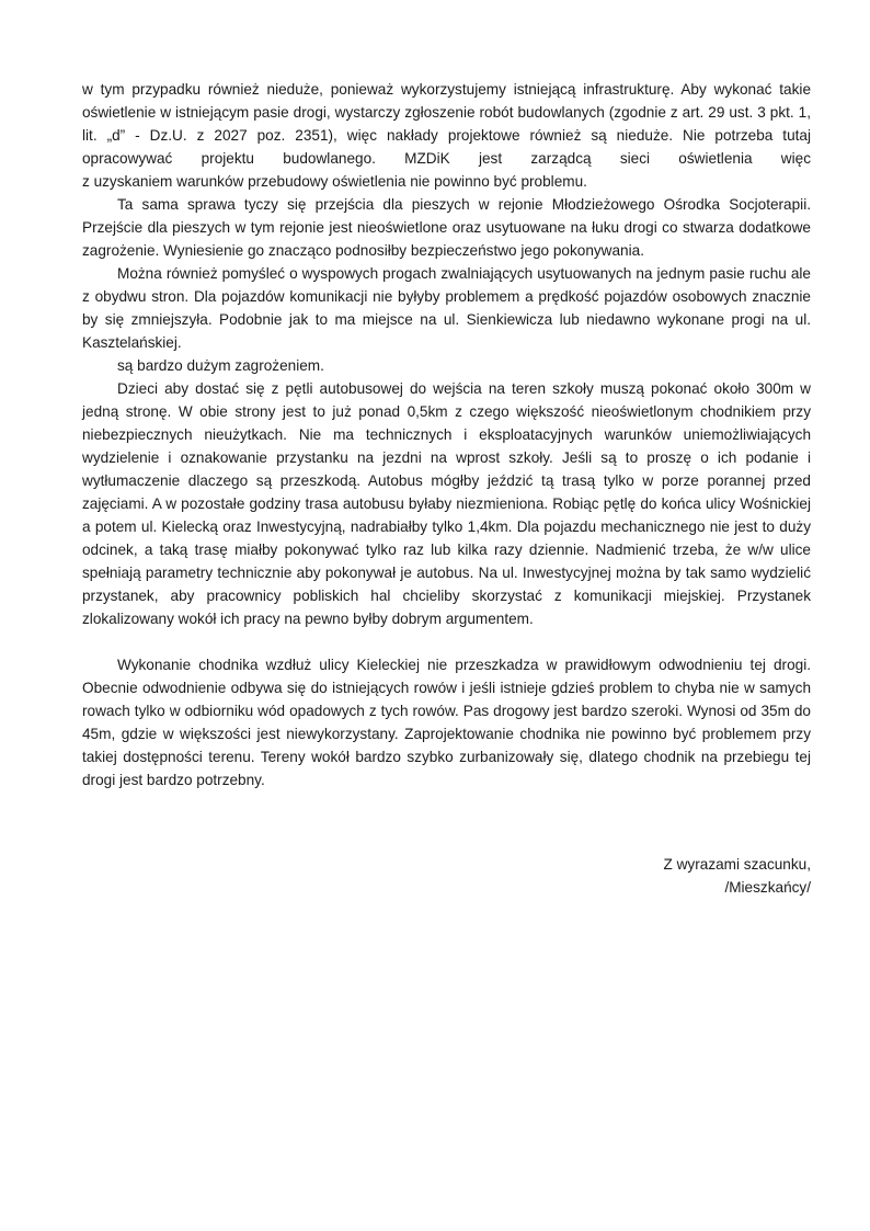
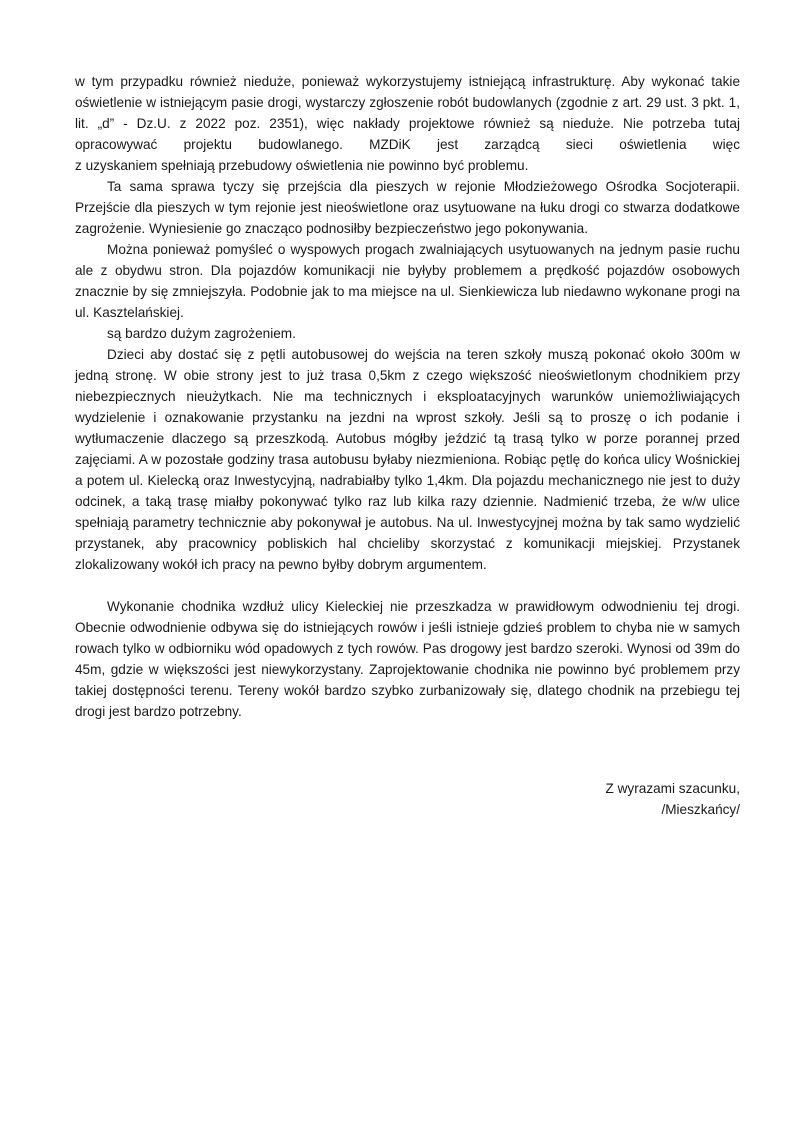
- w tym przypadku również nieduże, ponieważ wykorzystujemy istniejącą infrastrukturę. Aby wykonać takie oświetlenie w istniejącym pasie drogi, wystarczy zgłoszenie robót budowlanych (zgodnie z art. 29 ust. 3 pkt. 1, lit. „d” - Dz.U. z 2027 poz. 2351), więc nakłady projektowe również są nieduże. Nie potrzeba tutaj opracowywać projektu budowlanego. MZDiK jest zarządcą sieci oświetlenia więc
+ w tym przypadku również nieduże, ponieważ wykorzystujemy istniejącą infrastrukturę. Aby wykonać takie oświetlenie w istniejącym pasie drogi, wystarczy zgłoszenie robót budowlanych (zgodnie z art. 29 ust. 3 pkt. 1, lit. „d” - Dz.U. z 2022 poz. 2351), więc nakłady projektowe również są nieduże. Nie potrzeba tutaj opracowywać projektu budowlanego. MZDiK jest zarządcą sieci oświetlenia więc
- z uzyskaniem warunków przebudowy oświetlenia nie powinno być problemu.
+ z uzyskaniem spełniają przebudowy oświetlenia nie powinno być problemu.
  Ta sama sprawa tyczy się przejścia dla pieszych w rejonie Młodzieżowego Ośrodka Socjoterapii. Przejście dla pieszych w tym rejonie jest nieoświetlone oraz usytuowane na łuku drogi co stwarza dodatkowe zagrożenie. Wyniesienie go znacząco podnosiłby bezpieczeństwo jego pokonywania.
- Można również pomyśleć o wyspowych progach zwalniających usytuowanych na jednym pasie ruchu ale z obydwu stron. Dla pojazdów komunikacji nie byłyby problemem a prędkość pojazdów osobowych znacznie by się zmniejszyła. Podobnie jak to ma miejsce na ul. Sienkiewicza lub niedawno wykonane progi na ul. Kasztelańskiej.
+ Można ponieważ pomyśleć o wyspowych progach zwalniających usytuowanych na jednym pasie ruchu ale z obydwu stron. Dla pojazdów komunikacji nie byłyby problemem a prędkość pojazdów osobowych znacznie by się zmniejszyła. Podobnie jak to ma miejsce na ul. Sienkiewicza lub niedawno wykonane progi na ul. Kasztelańskiej.
  są bardzo dużym zagrożeniem.
- Dzieci aby dostać się z pętli autobusowej do wejścia na teren szkoły muszą pokonać około 300m w jedną stronę. W obie strony jest to już ponad 0,5km z czego większość nieoświetlonym chodnikiem przy niebezpiecznych nieużytkach. Nie ma technicznych i eksploatacyjnych warunków uniemożliwiających wydzielenie i oznakowanie przystanku na jezdni na wprost szkoły. Jeśli są to proszę o ich podanie i wytłumaczenie dlaczego są przeszkodą. Autobus mógłby jeździć tą trasą tylko w porze porannej przed zajęciami. A w pozostałe godziny trasa autobusu byłaby niezmieniona. Robiąc pętlę do końca ulicy Wośnickiej a potem ul. Kielecką oraz Inwestycyjną, nadrabiałby tylko 1,4km. Dla pojazdu mechanicznego nie jest to duży odcinek, a taką trasę miałby pokonywać tylko raz lub kilka razy dziennie. Nadmienić trzeba, że w/w ulice spełniają parametry technicznie aby pokonywał je autobus. Na ul. Inwestycyjnej można by tak samo wydzielić przystanek, aby pracownicy pobliskich hal chcieliby skorzystać z komunikacji miejskiej. Przystanek zlokalizowany wokół ich pracy na pewno byłby dobrym argumentem.
+ Dzieci aby dostać się z pętli autobusowej do wejścia na teren szkoły muszą pokonać około 300m w jedną stronę. W obie strony jest to już trasa 0,5km z czego większość nieoświetlonym chodnikiem przy niebezpiecznych nieużytkach. Nie ma technicznych i eksploatacyjnych warunków uniemożliwiających wydzielenie i oznakowanie przystanku na jezdni na wprost szkoły. Jeśli są to proszę o ich podanie i wytłumaczenie dlaczego są przeszkodą. Autobus mógłby jeździć tą trasą tylko w porze porannej przed zajęciami. A w pozostałe godziny trasa autobusu byłaby niezmieniona. Robiąc pętlę do końca ulicy Wośnickiej a potem ul. Kielecką oraz Inwestycyjną, nadrabiałby tylko 1,4km. Dla pojazdu mechanicznego nie jest to duży odcinek, a taką trasę miałby pokonywać tylko raz lub kilka razy dziennie. Nadmienić trzeba, że w/w ulice spełniają parametry technicznie aby pokonywał je autobus. Na ul. Inwestycyjnej można by tak samo wydzielić przystanek, aby pracownicy pobliskich hal chcieliby skorzystać z komunikacji miejskiej. Przystanek zlokalizowany wokół ich pracy na pewno byłby dobrym argumentem.
- Wykonanie chodnika wzdłuż ulicy Kieleckiej nie przeszkadza w prawidłowym odwodnieniu tej drogi. Obecnie odwodnienie odbywa się do istniejących rowów i jeśli istnieje gdzieś problem to chyba nie w samych rowach tylko w odbiorniku wód opadowych z tych rowów. Pas drogowy jest bardzo szeroki. Wynosi od 35m do 45m, gdzie w większości jest niewykorzystany. Zaprojektowanie chodnika nie powinno być problemem przy takiej dostępności terenu. Tereny wokół bardzo szybko zurbanizowały się, dlatego chodnik na przebiegu tej drogi jest bardzo potrzebny.
+ Wykonanie chodnika wzdłuż ulicy Kieleckiej nie przeszkadza w prawidłowym odwodnieniu tej drogi. Obecnie odwodnienie odbywa się do istniejących rowów i jeśli istnieje gdzieś problem to chyba nie w samych rowach tylko w odbiorniku wód opadowych z tych rowów. Pas drogowy jest bardzo szeroki. Wynosi od 39m do 45m, gdzie w większości jest niewykorzystany. Zaprojektowanie chodnika nie powinno być problemem przy takiej dostępności terenu. Tereny wokół bardzo szybko zurbanizowały się, dlatego chodnik na przebiegu tej drogi jest bardzo potrzebny.
  Z wyrazami szacunku,
  /Mieszkańcy/
